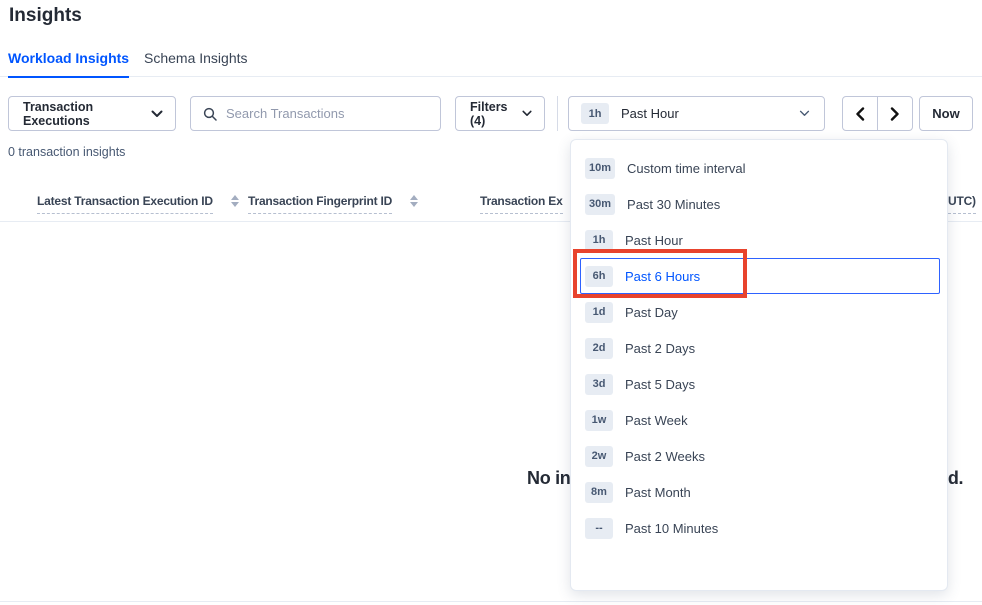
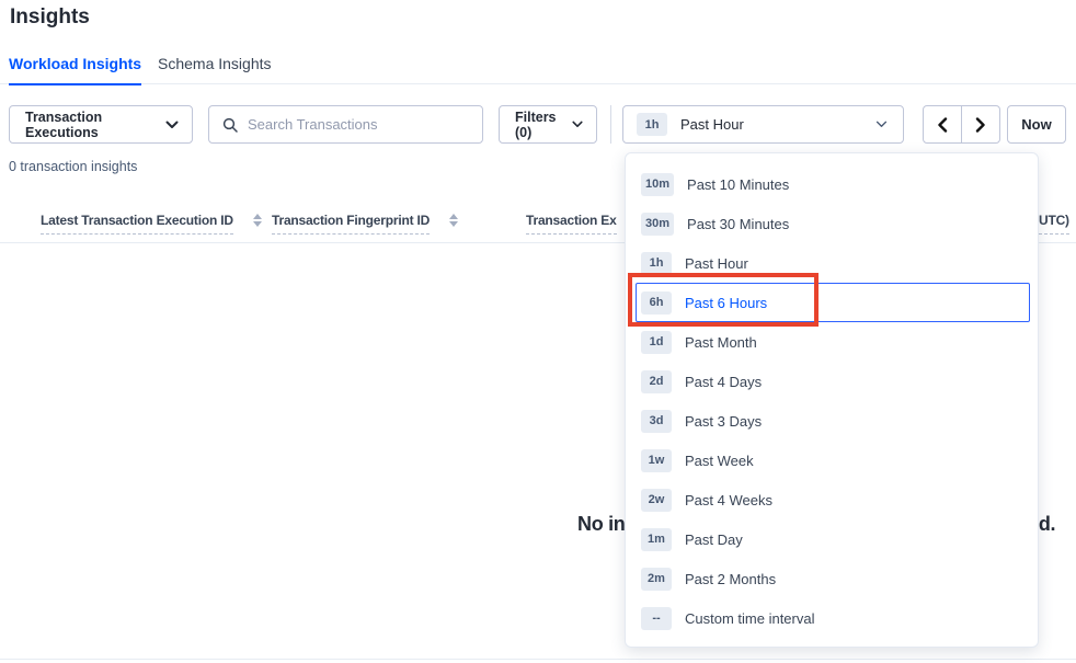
  Insights
  Workload Insights
  Schema Insights
  Transaction Executions
  Search Transactions
- Filters (4)
+ Filters (0)
  1h
  Past Hour
  Now
  0 transaction insights
  Latest Transaction Execution ID
  Transaction Fingerprint ID
  Transaction Ex
  UTC)
  10m
- Custom time interval
+ Past 10 Minutes
  30m
  Past 30 Minutes
  1h
  Past Hour
  6h
  Past 6 Hours
  1d
- Past Day
+ Past Month
  2d
- Past 2 Days
+ Past 4 Days
  3d
- Past 5 Days
+ Past 3 Days
  1w
  Past Week
  2w
- Past 2 Weeks
+ Past 4 Weeks
- 8m
+ 1m
- Past Month
+ Past Day
+ 2m
+ Past 2 Months
  --
- Past 10 Minutes
+ Custom time interval
